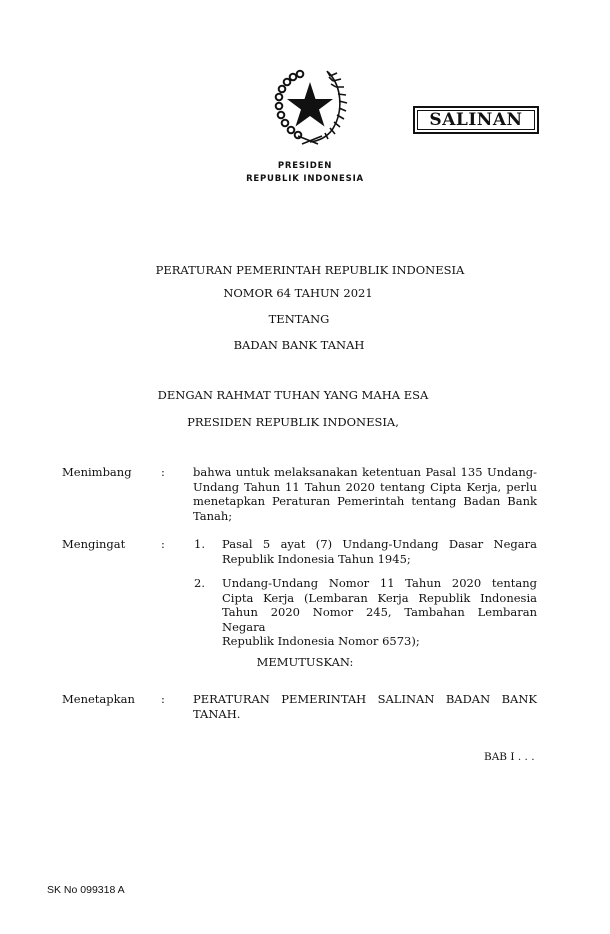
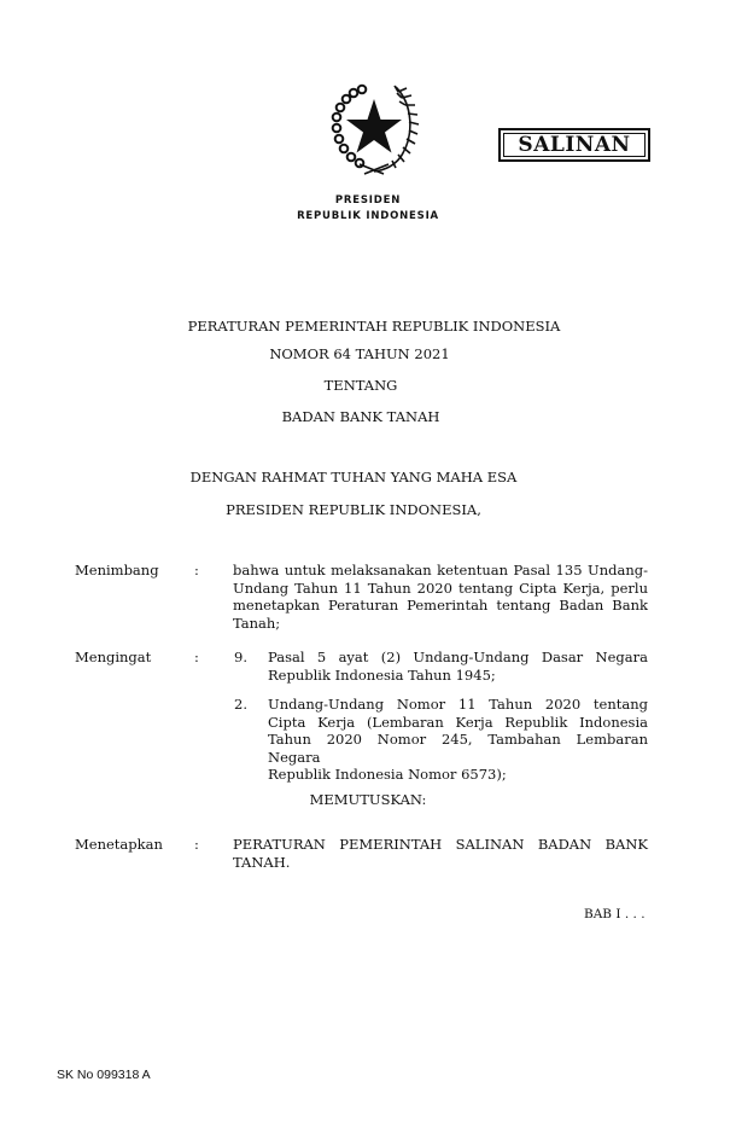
  SALINAN
  PRESIDEN
  REPUBLIK INDONESIA
  PERATURAN PEMERINTAH REPUBLIK INDONESIA
  NOMOR 64 TAHUN 2021
  TENTANG
  BADAN BANK TANAH
  DENGAN RAHMAT TUHAN YANG MAHA ESA
  PRESIDEN REPUBLIK INDONESIA,
  Menimbang
  :
  bahwa untuk melaksanakan ketentuan Pasal 135 Undang-
  Undang Tahun 11 Tahun 2020 tentang Cipta Kerja, perlu
  menetapkan Peraturan Pemerintah tentang Badan Bank
  Tanah;
  Mengingat
  :
- 1.
+ 9.
- Pasal 5 ayat (7) Undang-Undang Dasar Negara
+ Pasal 5 ayat (2) Undang-Undang Dasar Negara
  Republik Indonesia Tahun 1945;
  2.
  Undang-Undang Nomor 11 Tahun 2020 tentang
  Cipta Kerja (Lembaran Kerja Republik Indonesia
  Tahun 2020 Nomor 245, Tambahan Lembaran Negara
  Republik Indonesia Nomor 6573);
  MEMUTUSKAN:
  Menetapkan
  :
  PERATURAN PEMERINTAH SALINAN BADAN BANK
  TANAH.
  BAB I . . .
  SK No 099318 A
